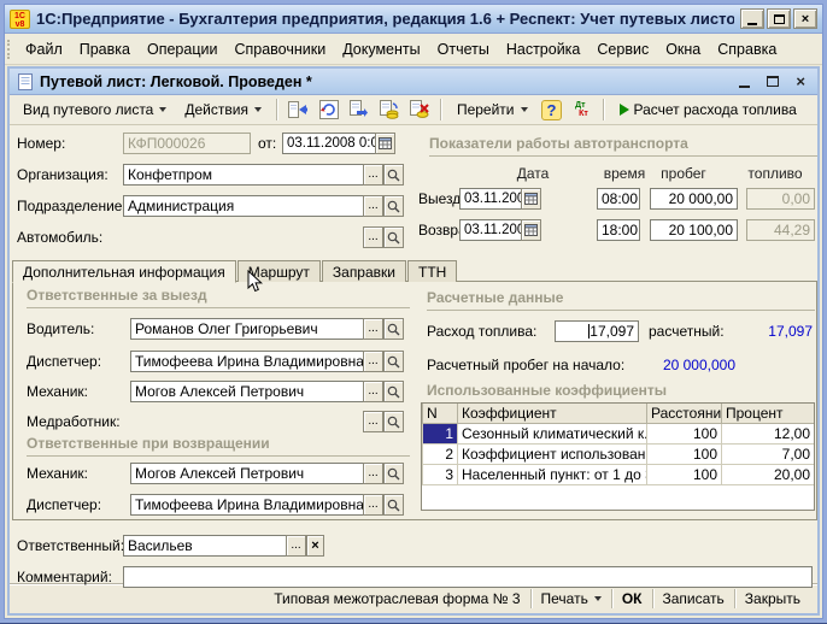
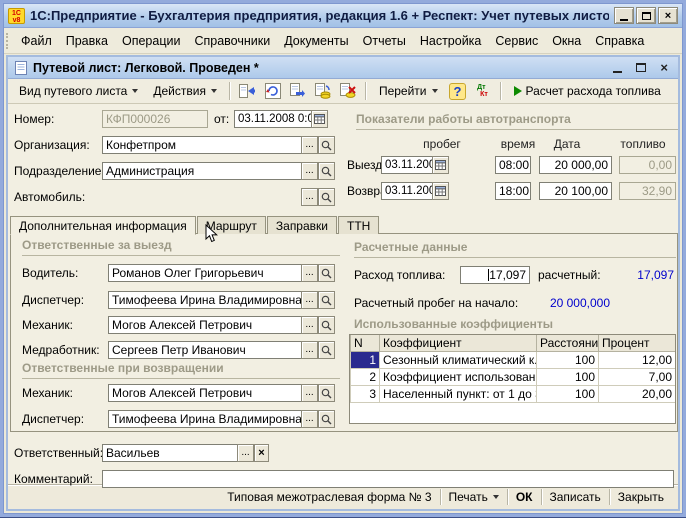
  1С:Предприятие - Бухгалтерия предприятия, редакция 1.6 + Респект: Учет путевых листо
  ×
  Файл
  Правка
  Операции
  Справочники
  Документы
  Отчеты
  Настройка
  Сервис
  Окна
  Справка
  Путевой лист: Легковой. Проведен *
  ×
  Вид путевого листа
  Действия
  Перейти
  ?
  Расчет расхода топлива
  Номер:
  КФП000026
  от:
  03.11.2008 0:
  Организация:
  Конфетпром
  ...
  Подразделение
  Администрация
  ...
  Автомобиль:
  ...
  Показатели работы автотранспорта
- Дата
+ пробег
  время
- пробег
+ Дата
  топливо
  Выезд
  03.11.20
  08:00
  20 000,00
  0,00
  Возвр
  03.11.20
  18:00
  20 100,00
- 44,29
+ 32,90
  Дополнительная информация
  Маршрут
  Заправки
  ТТН
  Ответственные за выезд
  Водитель:
  Романов Олег Григорьевич
  ...
  Диспетчер:
  Тимофеева Ирина Владимировна
  ...
  Механик:
  Могов Алексей Петрович
  ...
  Медработник:
+ Сергеев Петр Иванович
  ...
  Ответственные при возвращении
  Механик:
  Могов Алексей Петрович
  ...
  Диспетчер:
  Тимофеева Ирина Владимировна
  ...
  Расчетные данные
  Расход топлива:
  17,097
  расчетный:
  17,097
  Расчетный пробег на начало:
  20 000,000
  Использованные коэффициенты
  N	Коэффициент	Расстояни	Процент
  1	Сезонный климатический к.	100	12,00
  2	Коэффициент использован	100	7,00
  3	Населенный пункт: от 1 до	100	20,00
  Ответственный
  Васильев
  ...
  ×
  Комментарий:
  Типовая межотраслевая форма № 3
  Печать
  ОК
  Записать
  Закрыть
